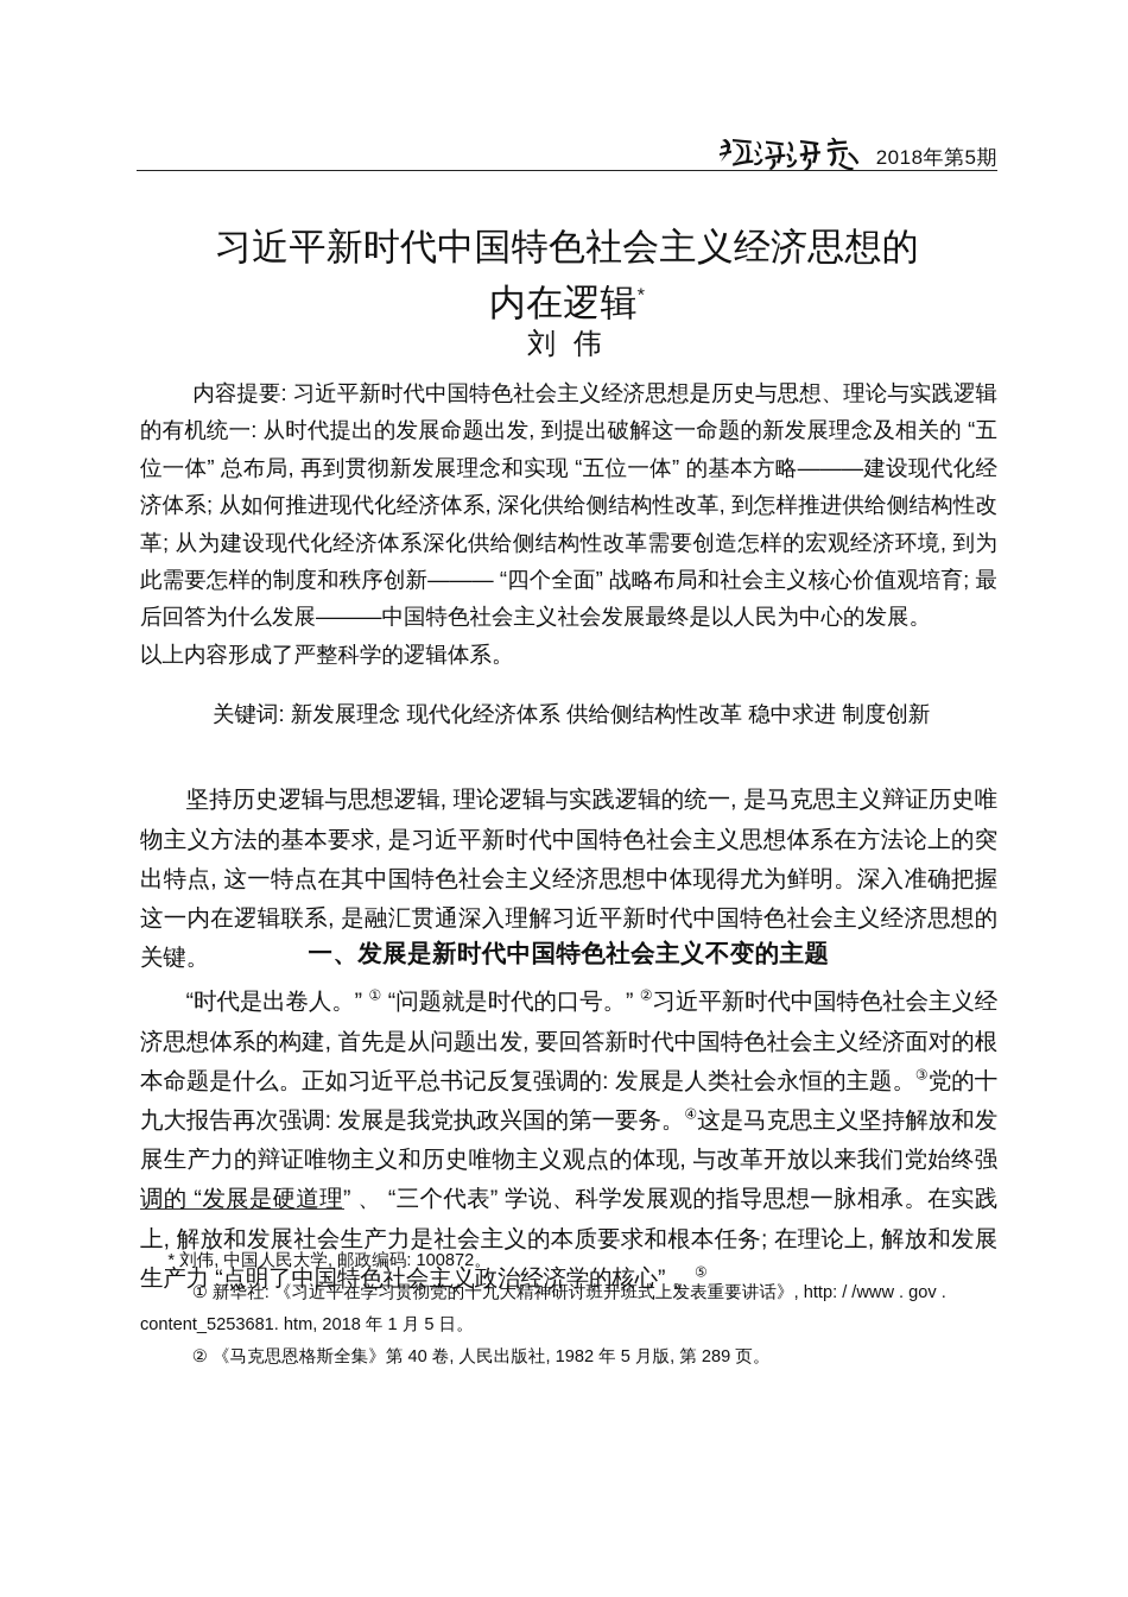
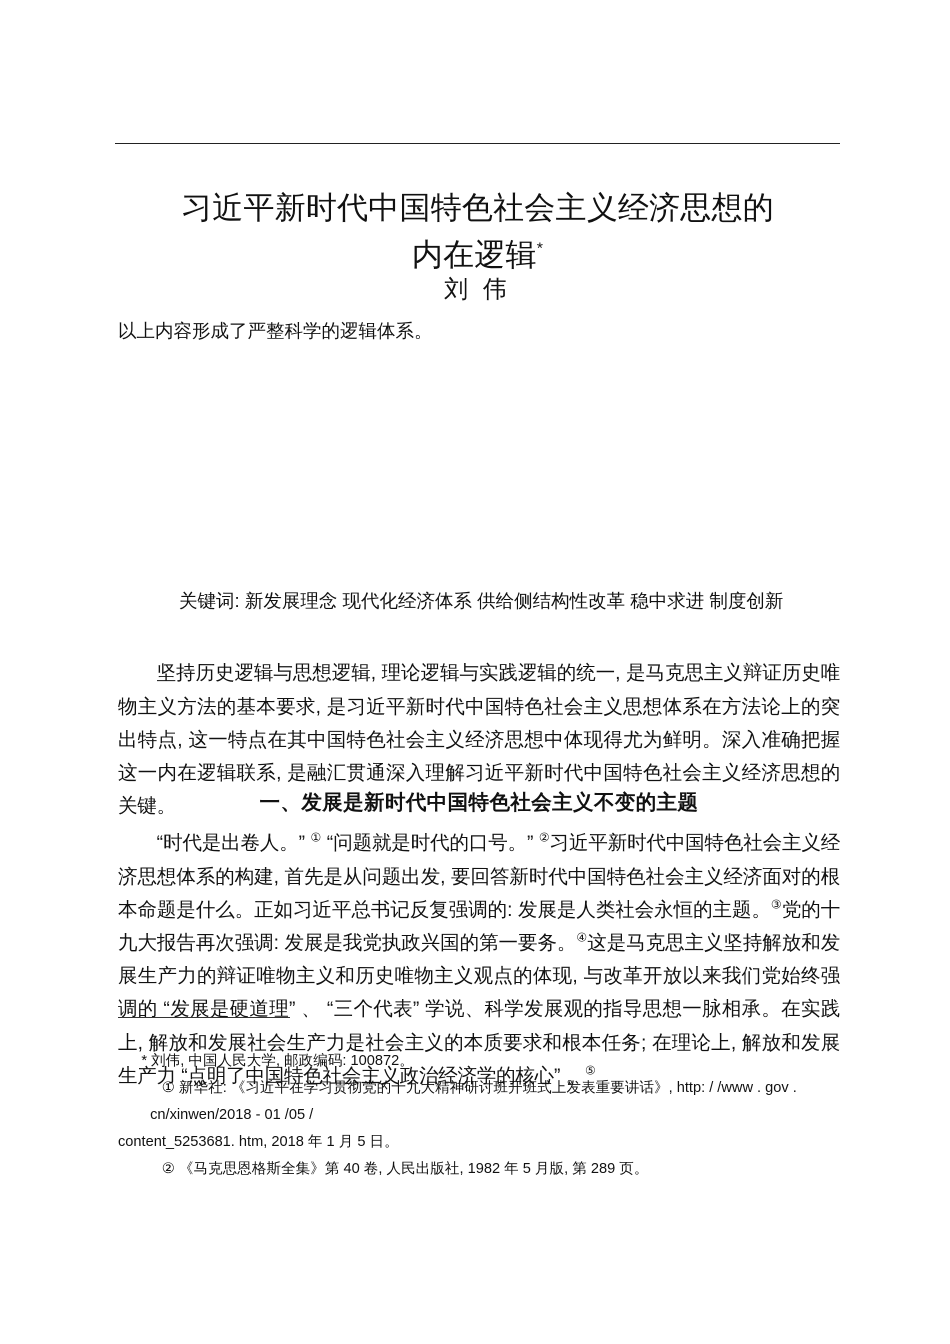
- 2018年第5期
  习近平新时代中国特色社会主义经济思想的
  内在逻辑*
  刘 伟
- 内容提要: 习近平新时代中国特色社会主义经济思想是历史与思想、理论与实践逻辑的有机统一: 从时代提出的发展命题出发, 到提出破解这一命题的新发展理念及相关的 “五位一体” 总布局, 再到贯彻新发展理念和实现 “五位一体” 的基本方略———建设现代化经济体系; 从如何推进现代化经济体系, 深化供给侧结构性改革, 到怎样推进供给侧结构性改革; 从为建设现代化经济体系深化供给侧结构性改革需要创造怎样的宏观经济环境, 到为此需要怎样的制度和秩序创新——— “四个全面” 战略布局和社会主义核心价值观培育; 最后回答为什么发展———中国特色社会主义社会发展最终是以人民为中心的发展。
  以上内容形成了严整科学的逻辑体系。
  关键词: 新发展理念 现代化经济体系 供给侧结构性改革 稳中求进 制度创新
  坚持历史逻辑与思想逻辑, 理论逻辑与实践逻辑的统一, 是马克思主义辩证历史唯物主义方法的基本要求, 是习近平新时代中国特色社会主义思想体系在方法论上的突出特点, 这一特点在其中国特色社会主义经济思想中体现得尤为鲜明。深入准确把握这一内在逻辑联系, 是融汇贯通深入理解习近平新时代中国特色社会主义经济思想的关键。
  一、发展是新时代中国特色社会主义不变的主题
  “时代是出卷人。” ① “问题就是时代的口号。” ②习近平新时代中国特色社会主义经济思想体系的构建, 首先是从问题出发, 要回答新时代中国特色社会主义经济面对的根本命题是什么。正如习近平总书记反复强调的: 发展是人类社会永恒的主题。③党的十九大报告再次强调: 发展是我党执政兴国的第一要务。④这是马克思主义坚持解放和发展生产力的辩证唯物主义和历史唯物主义观点的体现, 与改革开放以来我们党始终强调的 “发展是硬道理” 、 “三个代表” 学说、科学发展观的指导思想一脉相承。在实践上, 解放和发展社会生产力是社会主义的本质要求和根本任务; 在理论上, 解放和发展生产力 “点明了中国特色社会主义政治经济学的核心” 。⑤
  * 刘伟, 中国人民大学, 邮政编码: 100872。
  ① 新华社: 《习近平在学习贯彻党的十九大精神研讨班开班式上发表重要讲话》, http: / /www . gov .
+ cn/xinwen/2018 - 01 /05 /
  content_5253681. htm, 2018 年 1 月 5 日。
  ② 《马克思恩格斯全集》第 40 卷, 人民出版社, 1982 年 5 月版, 第 289 页。
